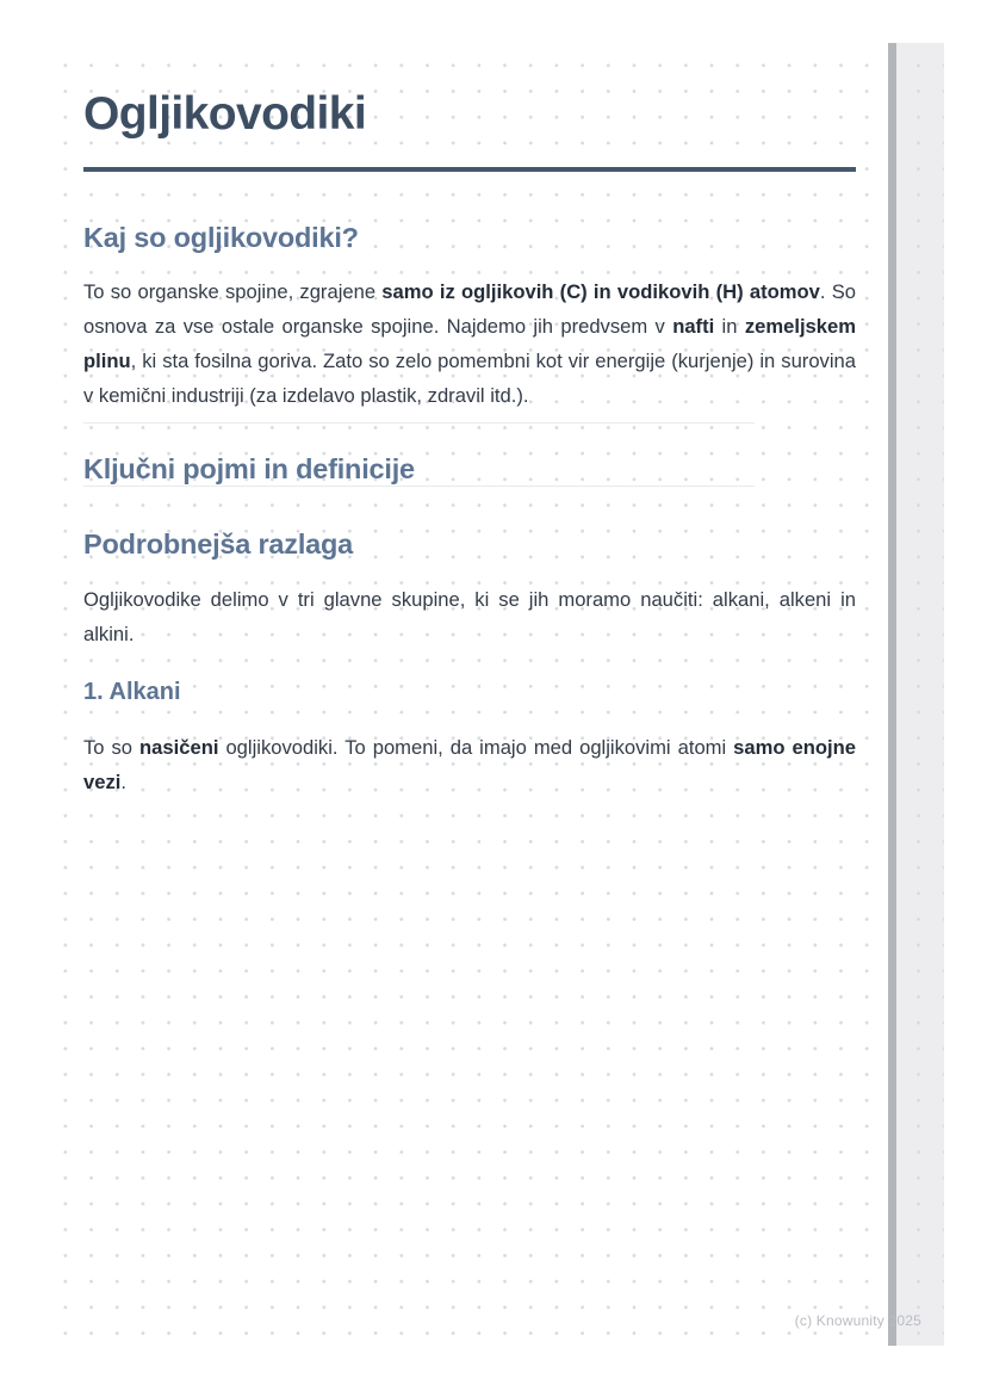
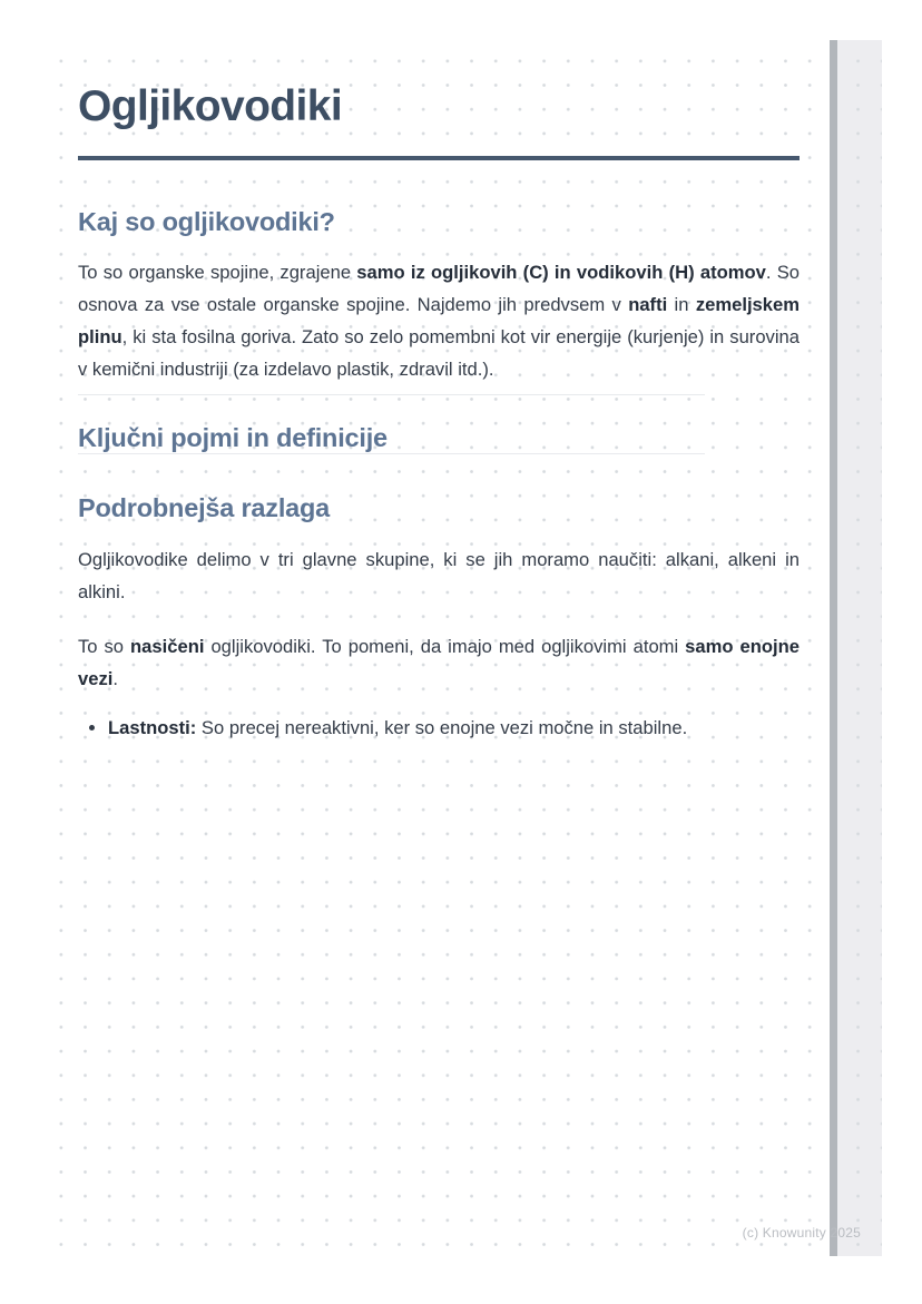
  Ogljikovodiki
  Kaj so ogljikovodiki?
  To so organske spojine, zgrajene samo iz ogljikovih (C) in vodikovih (H) atomov. So osnova za vse ostale organske spojine. Najdemo jih predvsem v nafti in zemeljskem plinu, ki sta fosilna goriva. Zato so zelo pomembni kot vir energije (kurjenje) in surovina v kemični industriji (za izdelavo plastik, zdravil itd.).
  Ključni pojmi in definicije
  Podrobnejša razlaga
  Ogljikovodike delimo v tri glavne skupine, ki se jih moramo naučiti: alkani, alkeni in alkini.
- 1. Alkani
  To so nasičeni ogljikovodiki. To pomeni, da imajo med ogljikovimi atomi samo enojne vezi.
+ Lastnosti: So precej nereaktivni, ker so enojne vezi močne in stabilne.
  (c) Knowunity 2025
